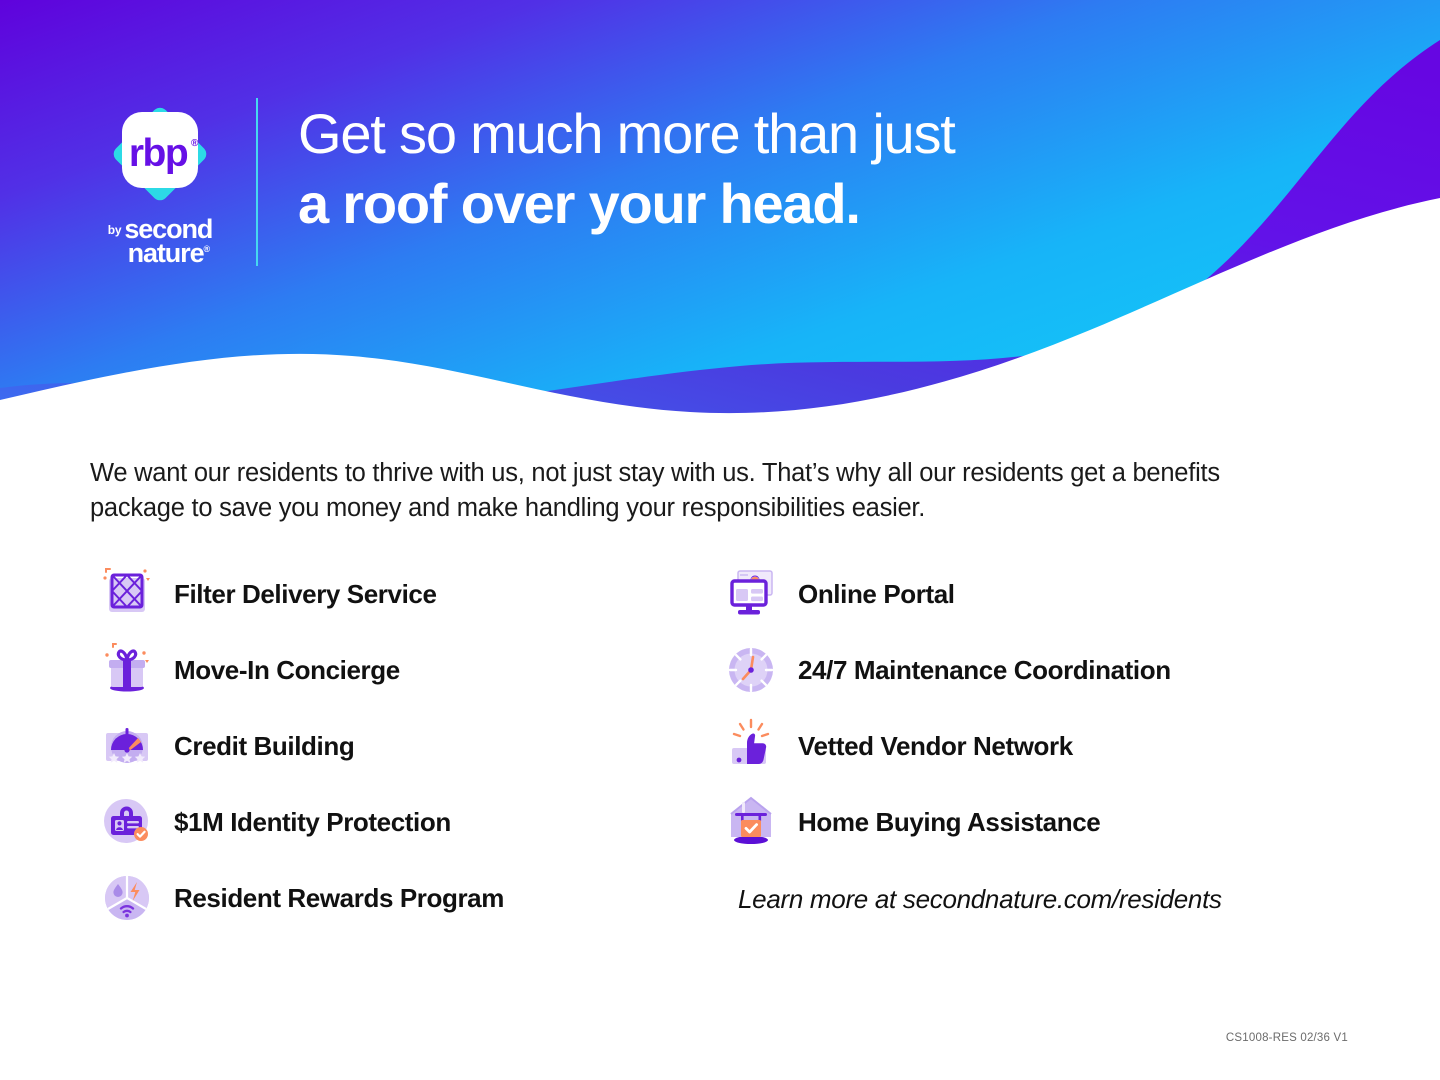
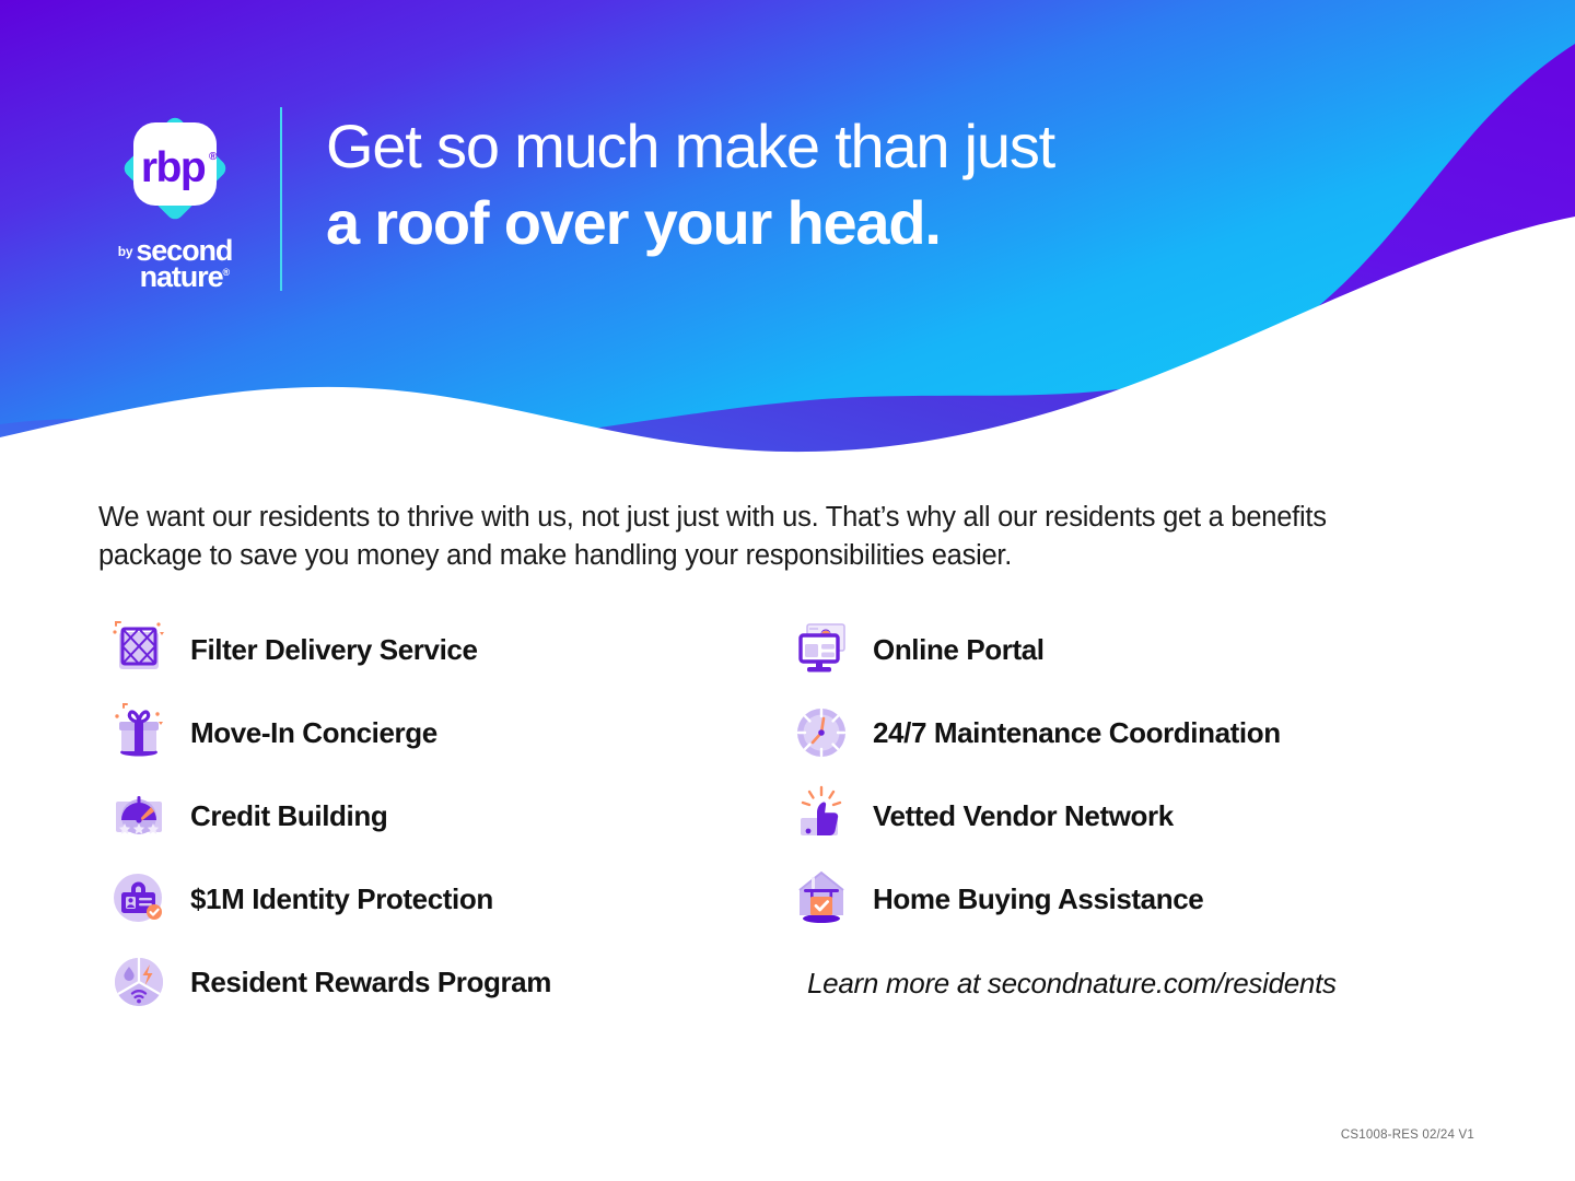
  rbp
  ®
  by
  second
  nature®
- Get so much more than just
+ Get so much make than just
  a roof over your head.
- We want our residents to thrive with us, not just stay with us. That’s why all our residents get a benefits package to save you money and make handling your responsibilities easier.
+ We want our residents to thrive with us, not just just with us. That’s why all our residents get a benefits package to save you money and make handling your responsibilities easier.
  Filter Delivery Service
  Move-In Concierge
  Credit Building
  $1M Identity Protection
  Resident Rewards Program
  Online Portal
  24/7 Maintenance Coordination
  Vetted Vendor Network
  Home Buying Assistance
  Learn more at secondnature.com/residents
- CS1008-RES 02/36 V1
+ CS1008-RES 02/24 V1
